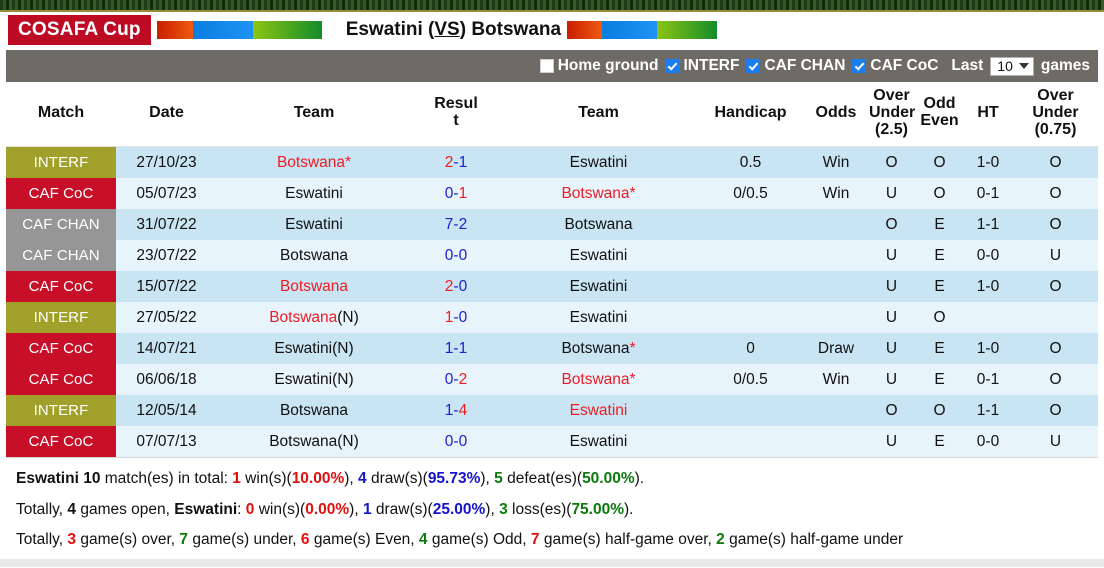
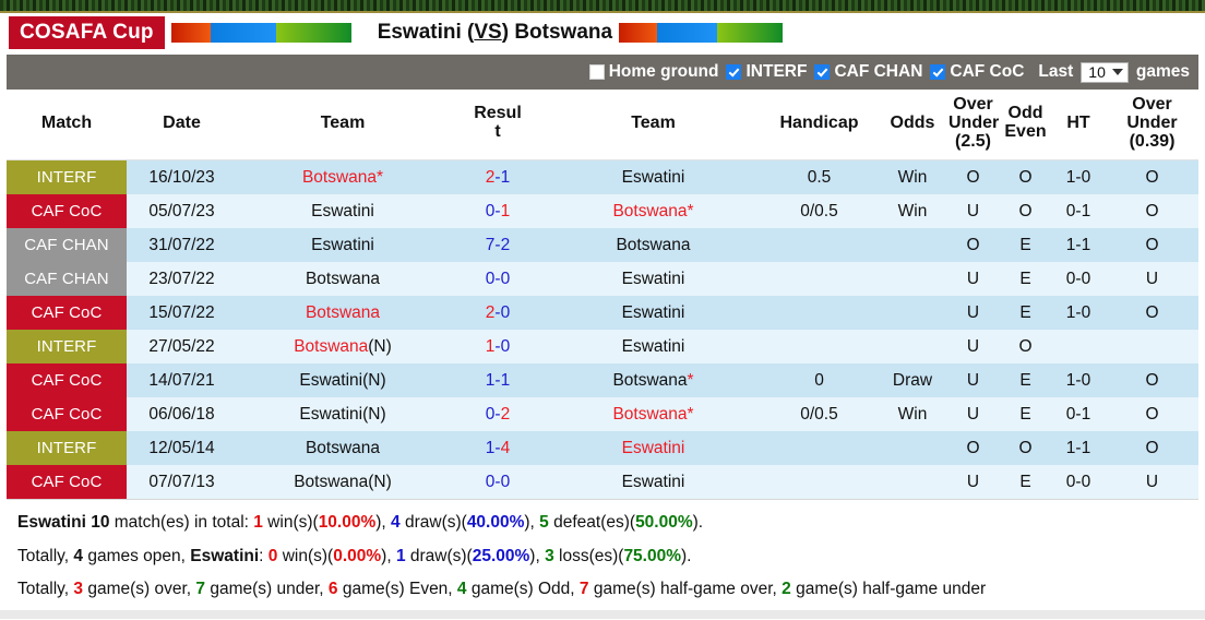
  COSAFA Cup
  Eswatini (VS) Botswana
  Home ground
  INTERF
  CAF CHAN
  CAF CoC
  Last
  10
  games
- Match	Date	Team	Resul t	Team	Handicap	Odds	Over Under (2.5)	Odd Even	HT	Over Under (0.75)
+ Match	Date	Team	Resul t	Team	Handicap	Odds	Over Under (2.5)	Odd Even	HT	Over Under (0.39)
- INTERF	27/10/23	Botswana*	2-1	Eswatini	0.5	Win	O	O	1-0	O
+ INTERF	16/10/23	Botswana*	2-1	Eswatini	0.5	Win	O	O	1-0	O
  CAF CoC	05/07/23	Eswatini	0-1	Botswana*	0/0.5	Win	U	O	0-1	O
  CAF CHAN	31/07/22	Eswatini	7-2	Botswana			O	E	1-1	O
  CAF CHAN	23/07/22	Botswana	0-0	Eswatini			U	E	0-0	U
  CAF CoC	15/07/22	Botswana	2-0	Eswatini			U	E	1-0	O
  INTERF	27/05/22	Botswana(N)	1-0	Eswatini			U	O
  CAF CoC	14/07/21	Eswatini(N)	1-1	Botswana*	0	Draw	U	E	1-0	O
  CAF CoC	06/06/18	Eswatini(N)	0-2	Botswana*	0/0.5	Win	U	E	0-1	O
  INTERF	12/05/14	Botswana	1-4	Eswatini			O	O	1-1	O
  CAF CoC	07/07/13	Botswana(N)	0-0	Eswatini			U	E	0-0	U
- Eswatini 10 match(es) in total: 1 win(s)(10.00%), 4 draw(s)(95.73%), 5 defeat(es)(50.00%).
+ Eswatini 10 match(es) in total: 1 win(s)(10.00%), 4 draw(s)(40.00%), 5 defeat(es)(50.00%).
  Totally, 4 games open, Eswatini: 0 win(s)(0.00%), 1 draw(s)(25.00%), 3 loss(es)(75.00%).
  Totally, 3 game(s) over, 7 game(s) under, 6 game(s) Even, 4 game(s) Odd, 7 game(s) half-game over, 2 game(s) half-game under
